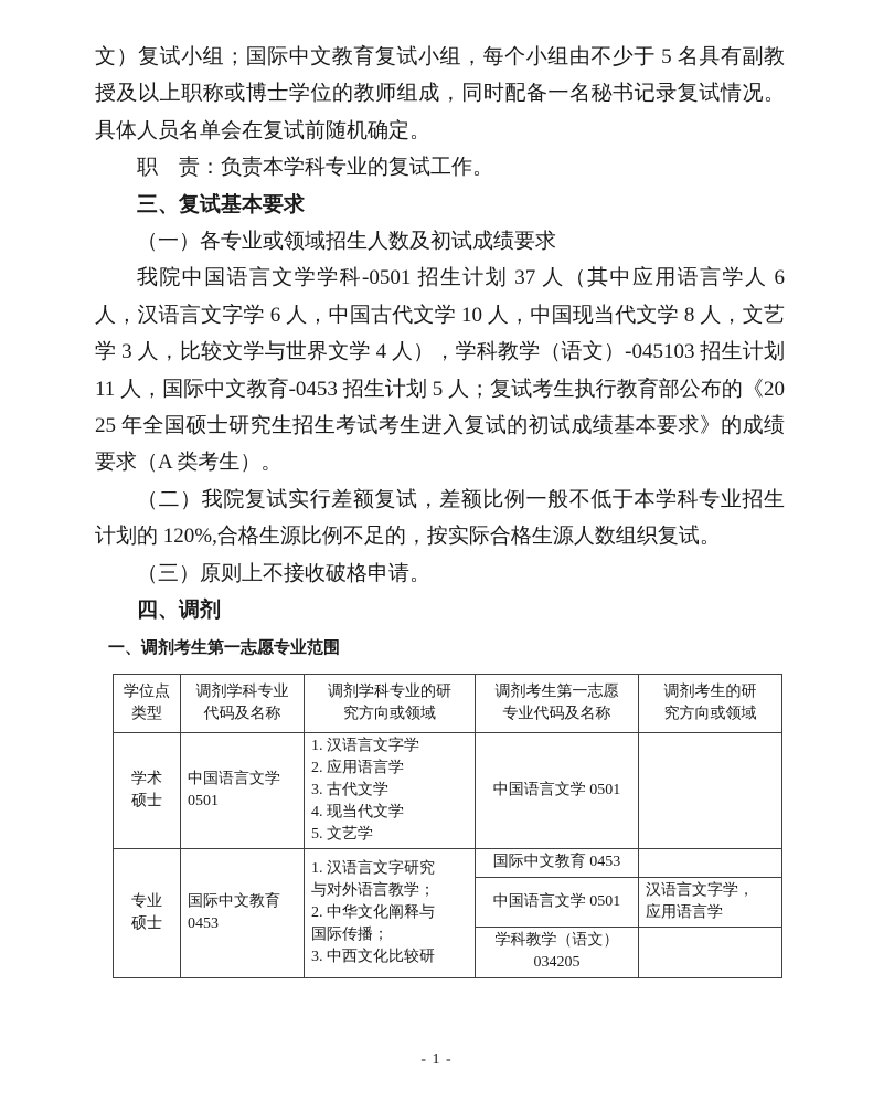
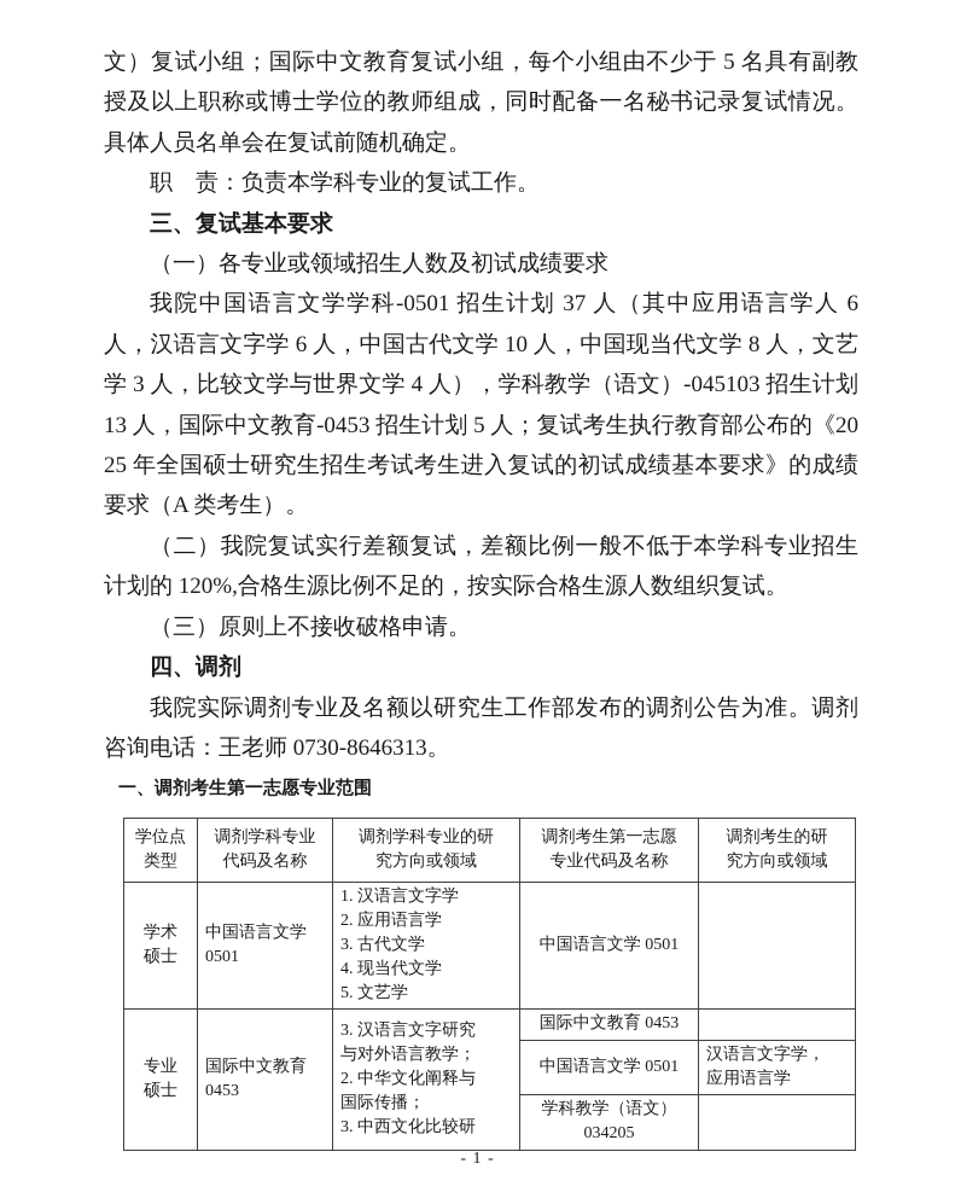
  文）复试小组；国际中文教育复试小组，每个小组由不少于 5 名具有副教授及以上职称或博士学位的教师组成，同时配备一名秘书记录复试情况。具体人员名单会在复试前随机确定。
  职 责：负责本学科专业的复试工作。
  三、复试基本要求
  （一）各专业或领域招生人数及初试成绩要求
- 我院中国语言文学学科-0501 招生计划 37 人（其中应用语言学人 6 人，汉语言文字学 6 人，中国古代文学 10 人，中国现当代文学 8 人，文艺学 3 人，比较文学与世界文学 4 人），学科教学（语文）-045103 招生计划 11 人，国际中文教育-0453 招生计划 5 人；复试考生执行教育部公布的《2025 年全国硕士研究生招生考试考生进入复试的初试成绩基本要求》的成绩要求（A 类考生）。
+ 我院中国语言文学学科-0501 招生计划 37 人（其中应用语言学人 6 人，汉语言文字学 6 人，中国古代文学 10 人，中国现当代文学 8 人，文艺学 3 人，比较文学与世界文学 4 人），学科教学（语文）-045103 招生计划 13 人，国际中文教育-0453 招生计划 5 人；复试考生执行教育部公布的《2025 年全国硕士研究生招生考试考生进入复试的初试成绩基本要求》的成绩要求（A 类考生）。
  （二）我院复试实行差额复试，差额比例一般不低于本学科专业招生计划的 120%,合格生源比例不足的，按实际合格生源人数组织复试。
  （三）原则上不接收破格申请。
  四、调剂
+ 我院实际调剂专业及名额以研究生工作部发布的调剂公告为准。调剂咨询电话：王老师 0730-8646313。
  一、调剂考生第一志愿专业范围
  学位点 类型	调剂学科专业 代码及名称	调剂学科专业的研 究方向或领域	调剂考生第一志愿 专业代码及名称	调剂考生的研 究方向或领域
  学术 硕士	中国语言文学 0501	1. 汉语言文字学 2. 应用语言学 3. 古代文学 4. 现当代文学 5. 文艺学	中国语言文学 0501
- 专业 硕士	国际中文教育 0453	1. 汉语言文字研究 与对外语言教学； 2. 中华文化阐释与 国际传播； 3. 中西文化比较研	国际中文教育 0453
+ 专业 硕士	国际中文教育 0453	3. 汉语言文字研究 与对外语言教学； 2. 中华文化阐释与 国际传播； 3. 中西文化比较研	国际中文教育 0453
  中国语言文学 0501	汉语言文字学， 应用语言学
  学科教学（语文） 034205
  - 1 -
